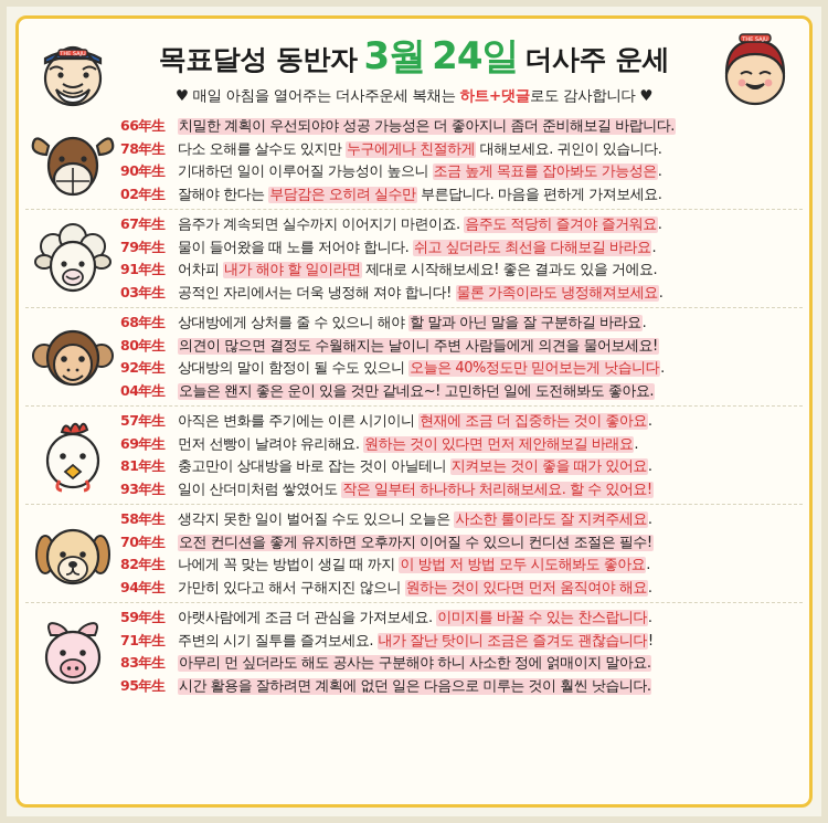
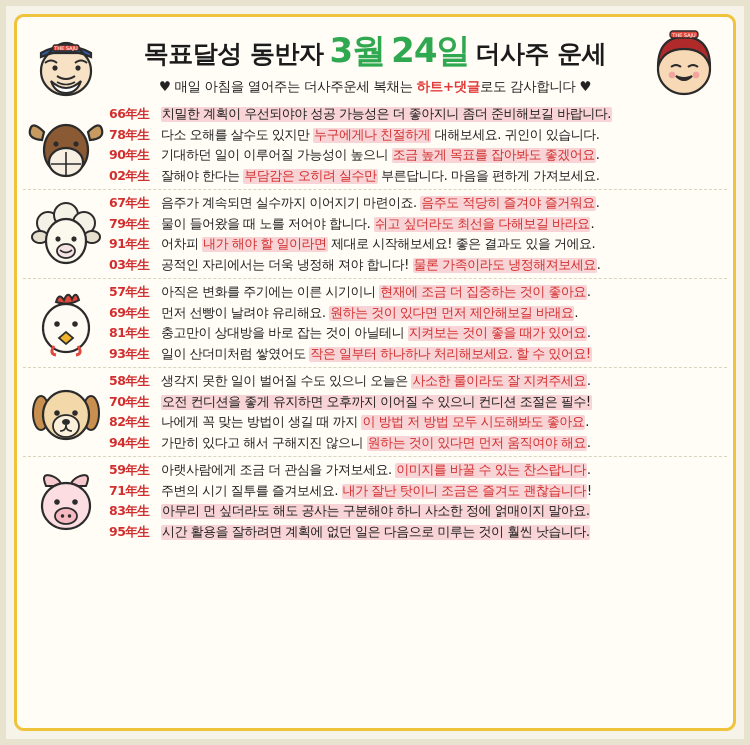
  목표달성 동반자
  3월
  24일
  더사주 운세
  ♥ 매일 아침을 열어주는 더사주운세 복채는 하트+댓글로도 감사합니다 ♥
  66年生
  치밀한 계획이 우선되야야 성공 가능성은 더 좋아지니 좀더 준비해보길 바랍니다.
  78年生
  다소 오해를 살수도 있지만 누구에게나 친절하게 대해보세요. 귀인이 있습니다.
  90年生
- 기대하던 일이 이루어질 가능성이 높으니 조금 높게 목표를 잡아봐도 가능성은.
+ 기대하던 일이 이루어질 가능성이 높으니 조금 높게 목표를 잡아봐도 좋겠어요.
  02年生
  잘해야 한다는 부담감은 오히려 실수만 부른답니다. 마음을 편하게 가져보세요.
  67年生
  음주가 계속되면 실수까지 이어지기 마련이죠. 음주도 적당히 즐겨야 즐거워요.
  79年生
  물이 들어왔을 때 노를 저어야 합니다. 쉬고 싶더라도 최선을 다해보길 바라요.
  91年生
  어차피 내가 해야 할 일이라면 제대로 시작해보세요! 좋은 결과도 있을 거에요.
  03年生
  공적인 자리에서는 더욱 냉정해 져야 합니다! 물론 가족이라도 냉정해져보세요.
- 68年生
- 상대방에게 상처를 줄 수 있으니 해야 할 말과 아닌 말을 잘 구분하길 바라요.
- 80年生
- 의견이 많으면 결정도 수월해지는 날이니 주변 사람들에게 의견을 물어보세요!
- 92年生
- 상대방의 말이 함정이 될 수도 있으니 오늘은 40%정도만 믿어보는게 낫습니다.
- 04年生
- 오늘은 왠지 좋은 운이 있을 것만 같네요~! 고민하던 일에 도전해봐도 좋아요.
  57年生
  아직은 변화를 주기에는 이른 시기이니 현재에 조금 더 집중하는 것이 좋아요.
  69年生
  먼저 선빵이 날려야 유리해요. 원하는 것이 있다면 먼저 제안해보길 바래요.
  81年生
  충고만이 상대방을 바로 잡는 것이 아닐테니 지켜보는 것이 좋을 때가 있어요.
  93年生
  일이 산더미처럼 쌓였어도 작은 일부터 하나하나 처리해보세요. 할 수 있어요!
  58年生
  생각지 못한 일이 벌어질 수도 있으니 오늘은 사소한 룰이라도 잘 지켜주세요.
  70年生
  오전 컨디션을 좋게 유지하면 오후까지 이어질 수 있으니 컨디션 조절은 필수!
  82年生
  나에게 꼭 맞는 방법이 생길 때 까지 이 방법 저 방법 모두 시도해봐도 좋아요.
  94年生
  가만히 있다고 해서 구해지진 않으니 원하는 것이 있다면 먼저 움직여야 해요.
  59年生
  아랫사람에게 조금 더 관심을 가져보세요. 이미지를 바꿀 수 있는 찬스랍니다.
  71年生
  주변의 시기 질투를 즐겨보세요. 내가 잘난 탓이니 조금은 즐겨도 괜찮습니다!
  83年生
  아무리 먼 싶더라도 해도 공사는 구분해야 하니 사소한 정에 얽매이지 말아요.
  95年生
  시간 활용을 잘하려면 계획에 없던 일은 다음으로 미루는 것이 훨씬 낫습니다.
